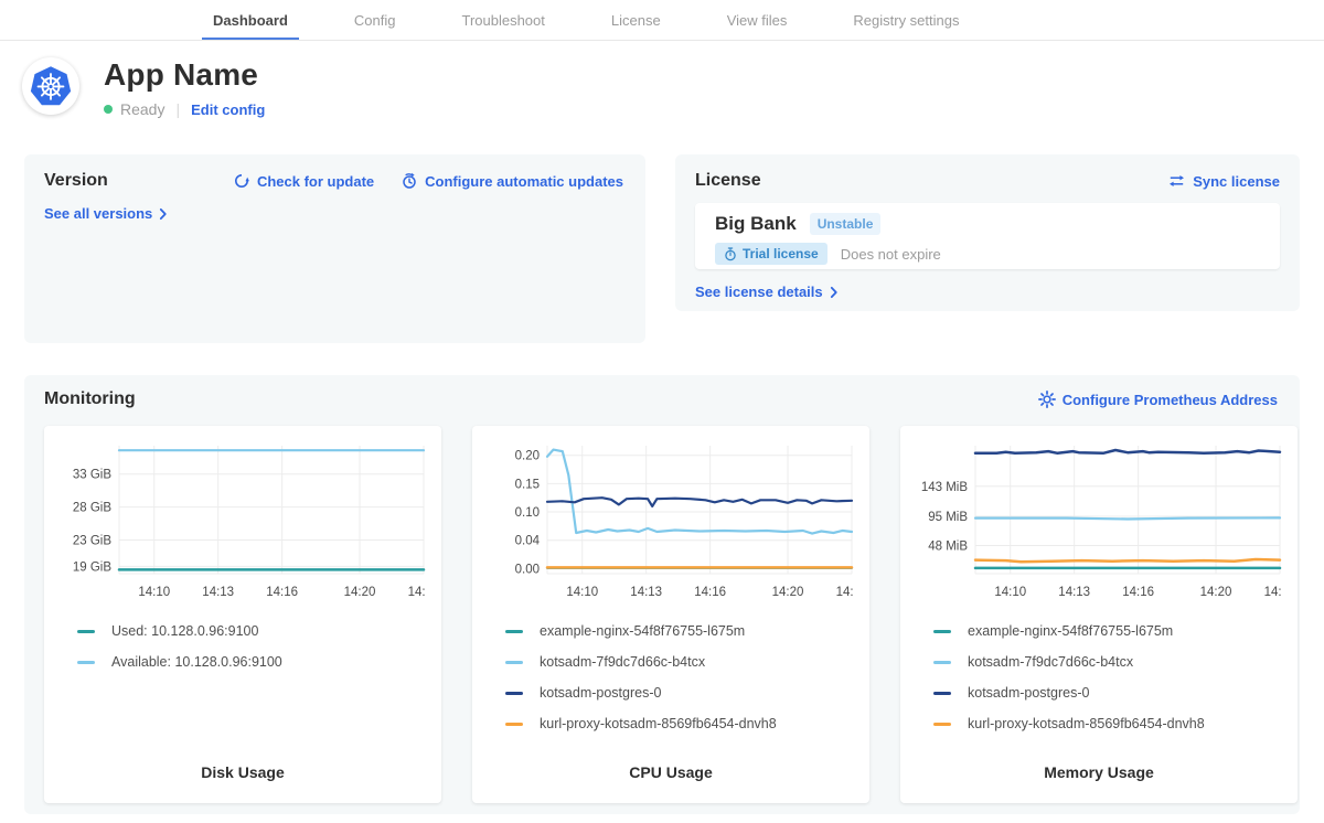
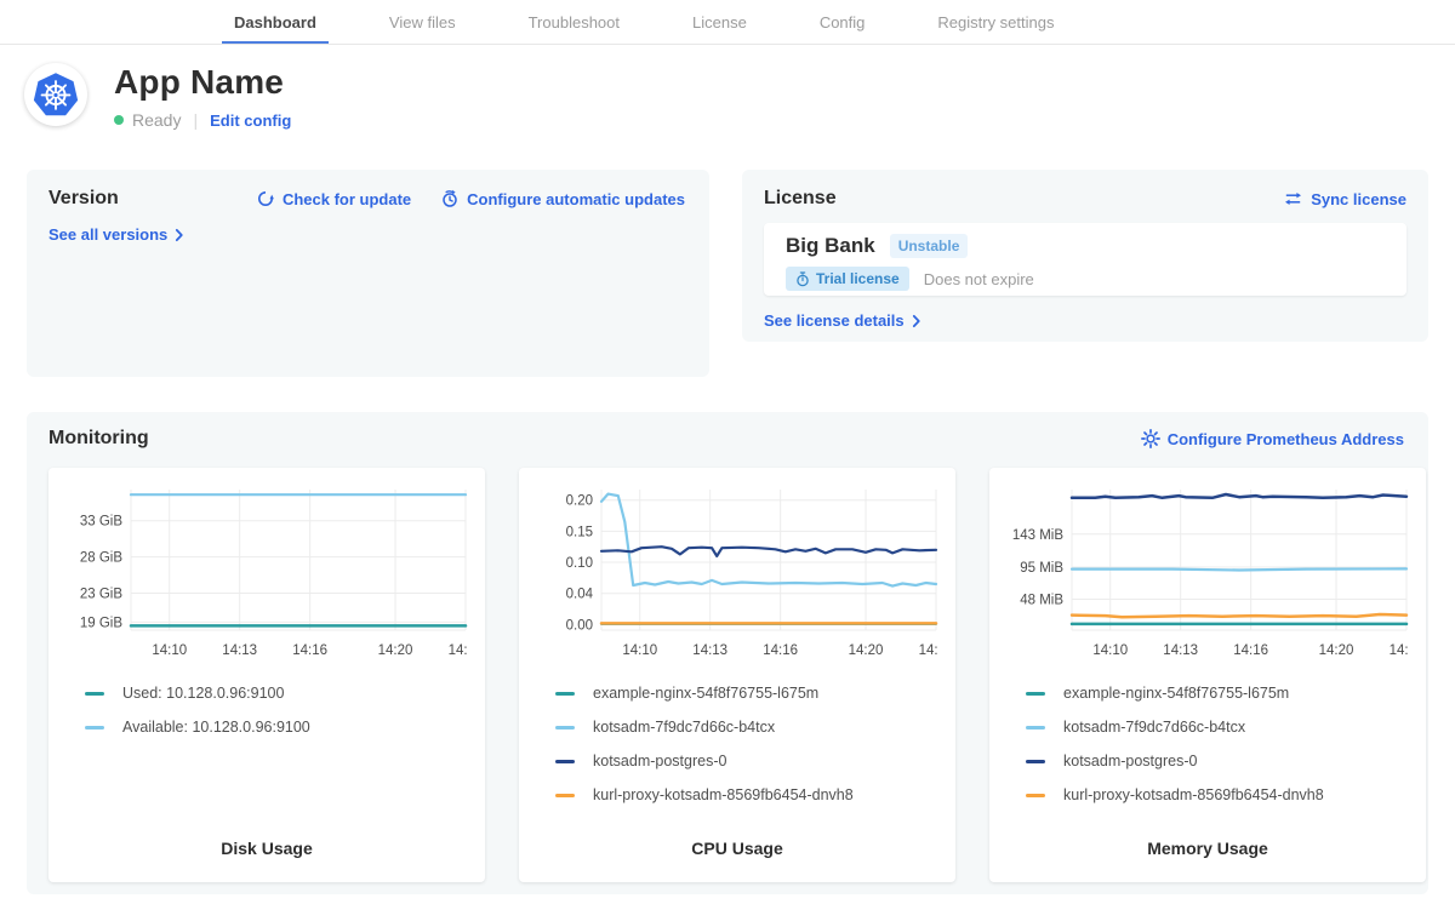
  Dashboard
- Config
+ View files
  Troubleshoot
  License
- View files
+ Config
  Registry settings
  App Name
  Ready
  |
  Edit config
  Version
  Check for update
  Configure automatic updates
  See all versions
  License
  Sync license
  Big Bank
  Unstable
  Trial license
  Does not expire
  See license details
  Monitoring
  Configure Prometheus Address
  14:10
  14:13
  14:16
  14:20
  33 GiB
  28 GiB
  23 GiB
  19 GiB
  Used: 10.128.0.96:9100
  Available: 10.128.0.96:9100
  Disk Usage
  14:10
  14:13
  14:16
  14:20
  0.20
  0.15
  0.10
  0.04
  0.00
  example-nginx-54f8f76755-l675m
  kotsadm-7f9dc7d66c-b4tcx
  kotsadm-postgres-0
  kurl-proxy-kotsadm-8569fb6454-dnvh8
  CPU Usage
  14:10
  14:13
  14:16
  14:20
  143 MiB
  95 MiB
  48 MiB
  example-nginx-54f8f76755-l675m
  kotsadm-7f9dc7d66c-b4tcx
  kotsadm-postgres-0
  kurl-proxy-kotsadm-8569fb6454-dnvh8
  Memory Usage
